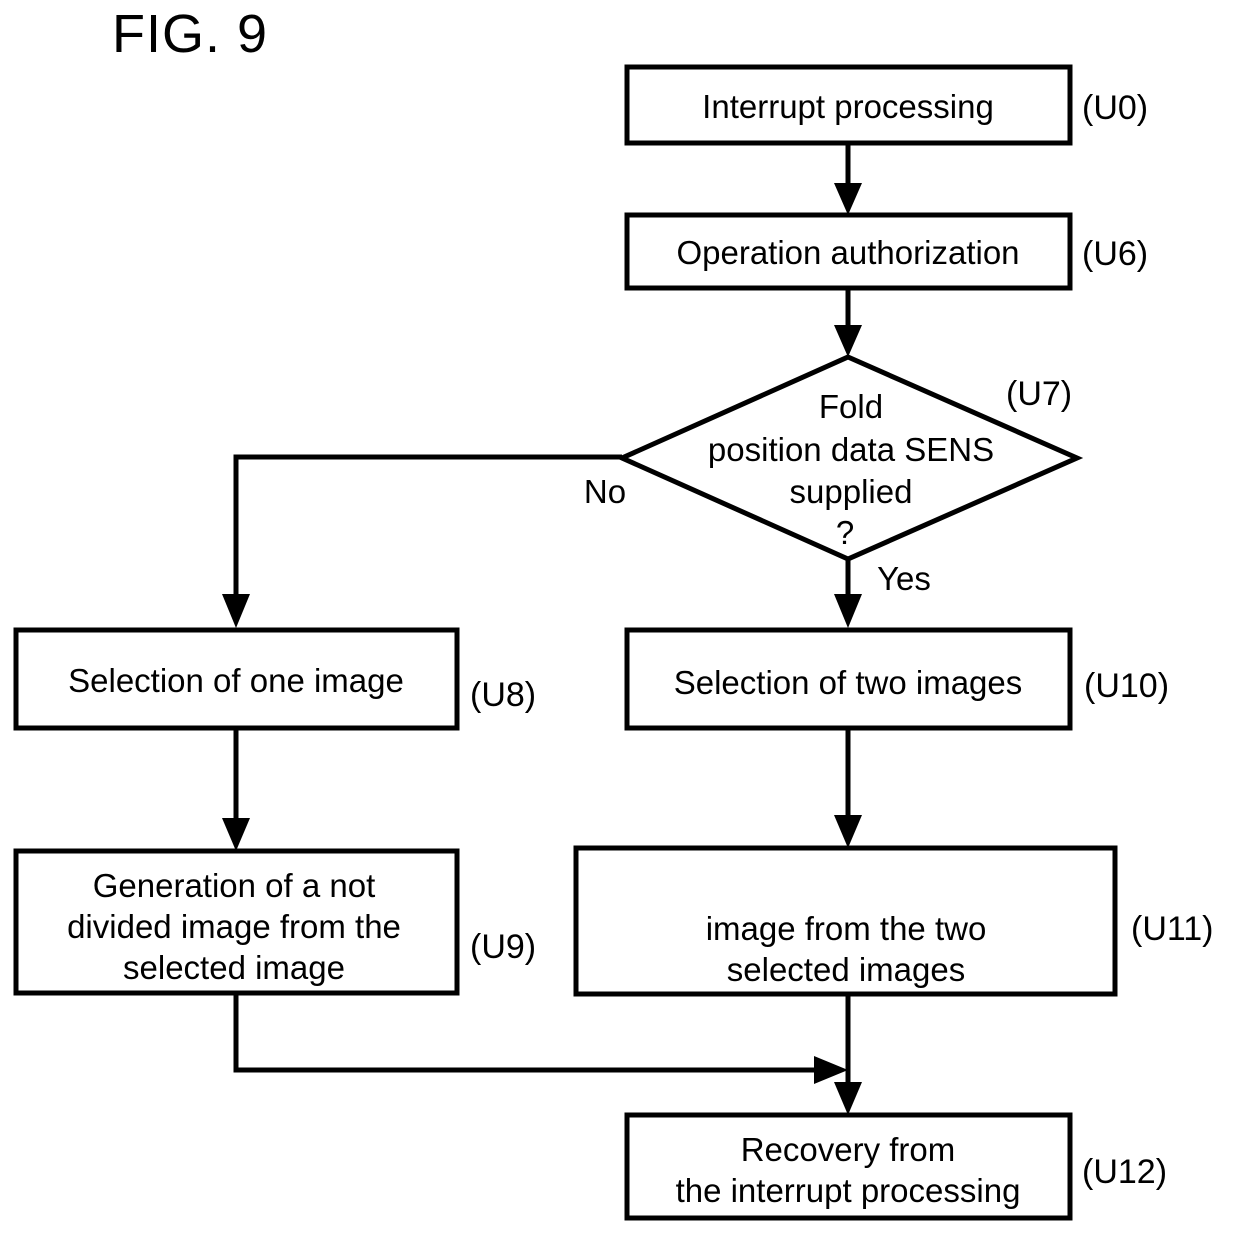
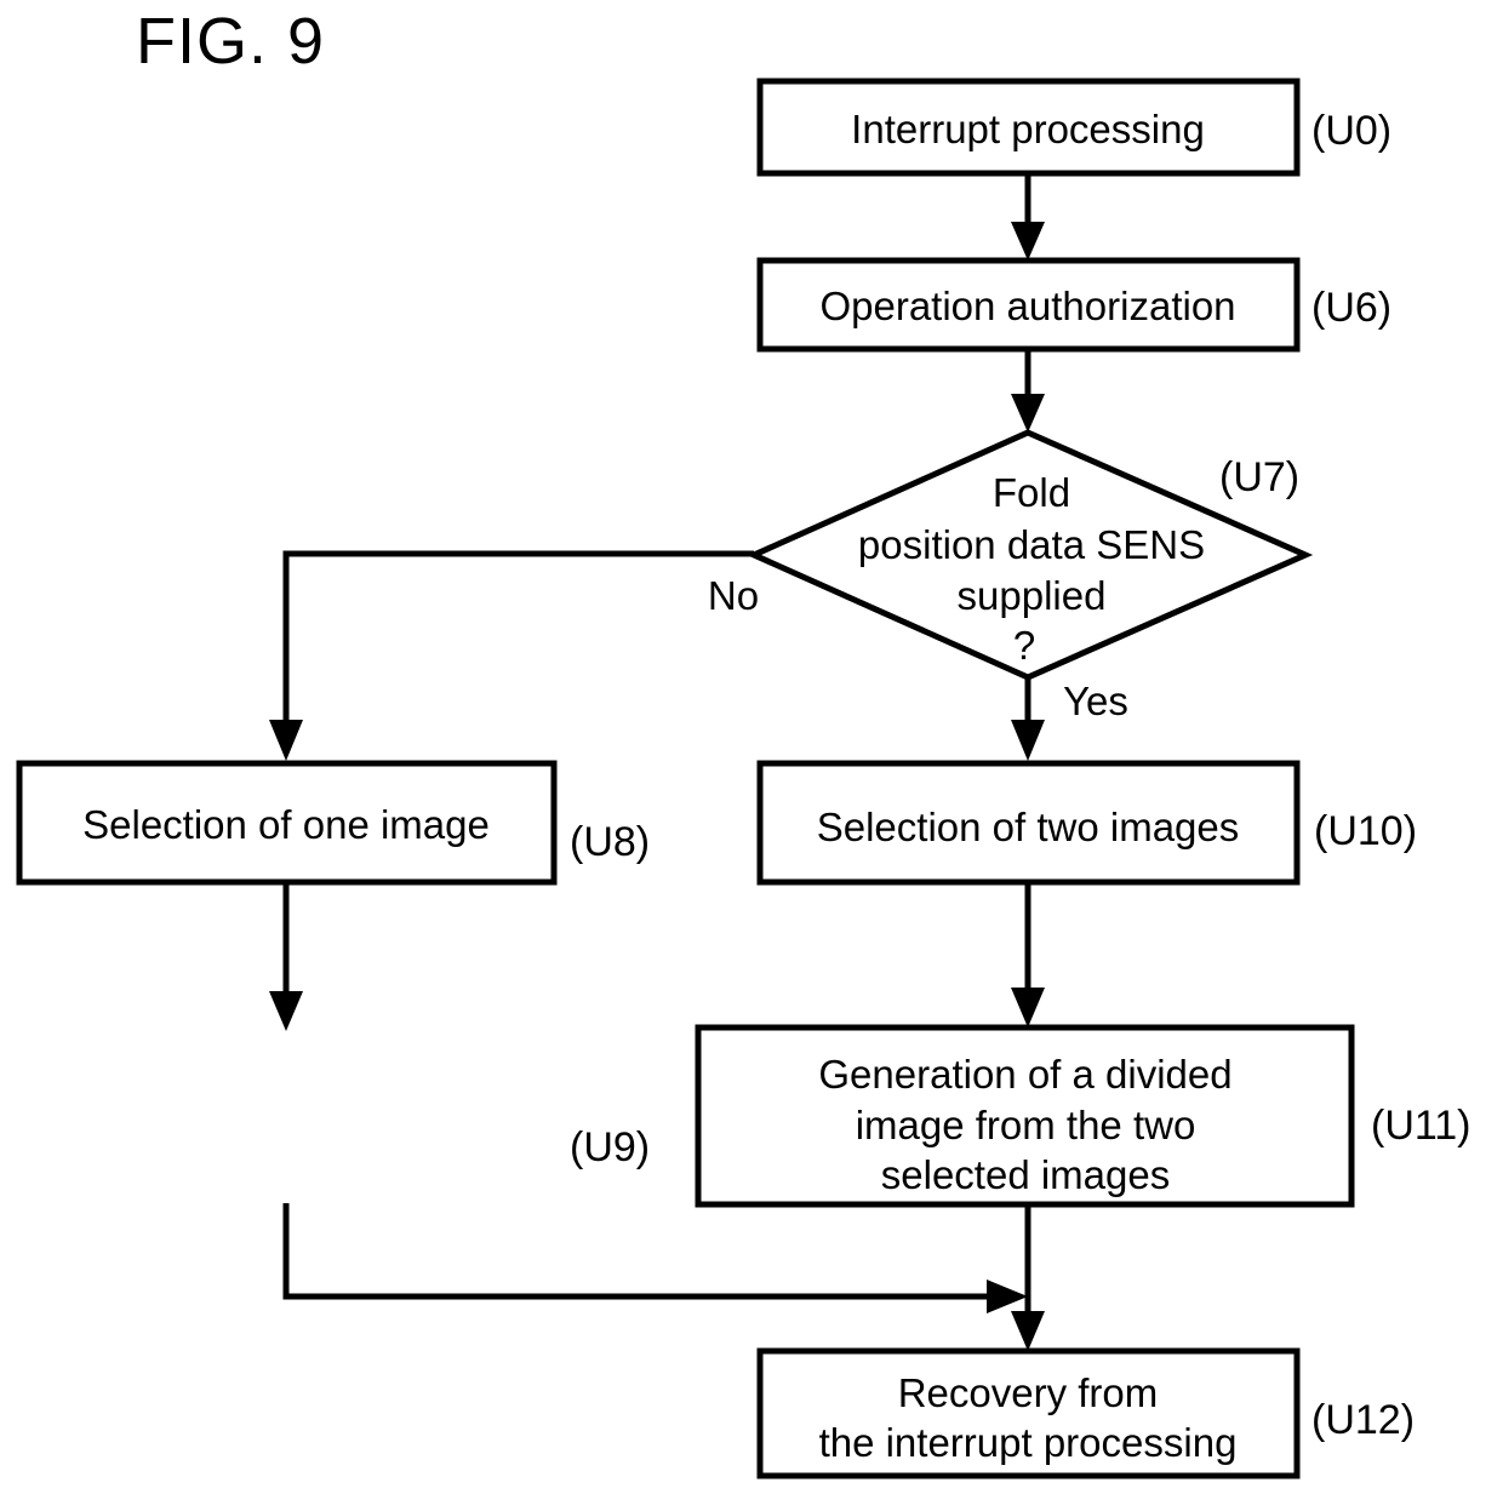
  FIG. 9
  Interrupt processing
  (U0)
  Operation authorization
  (U6)
  Fold
  position data SENS
  supplied
  ?
  (U7)
  No
  Yes
  Selection of one image
  (U8)
  Selection of two images
  (U10)
- Generation of a not
- divided image from the
- selected image
  (U9)
+ Generation of a divided
  image from the two
  selected images
  (U11)
  Recovery from
  the interrupt processing
  (U12)
